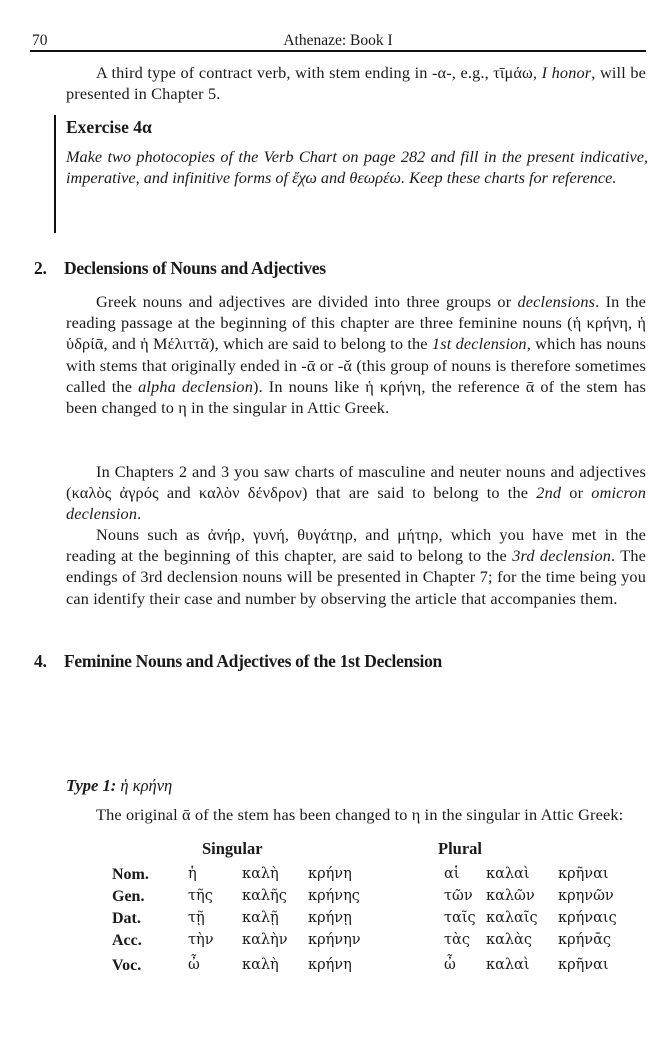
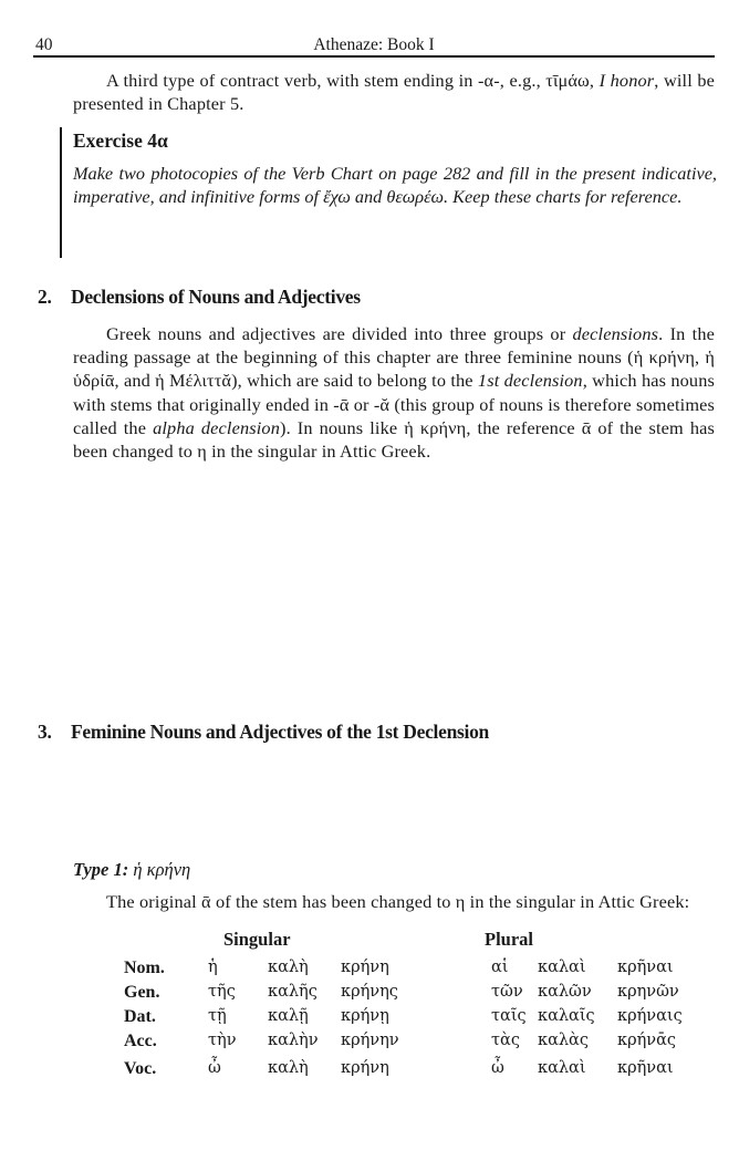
- 70
+ 40
  Athenaze: Book I
  A third type of contract verb, with stem ending in -α-, e.g., τῑμάω, I honor, will be presented in Chapter 5.
  Exercise 4α
  Make two photocopies of the Verb Chart on page 282 and fill in the present indicative, imperative, and infinitive forms of ἔχω and θεωρέω. Keep these charts for reference.
  2.
  Declensions of Nouns and Adjectives
  Greek nouns and adjectives are divided into three groups or declensions. In the reading passage at the beginning of this chapter are three feminine nouns (ἡ κρήνη, ἡ ὑδρίᾱ, and ἡ Μέλιττᾰ), which are said to belong to the 1st declension, which has nouns with stems that originally ended in -ᾱ or -ᾰ (this group of nouns is therefore sometimes called the alpha declension). In nouns like ἡ κρήνη, the reference ᾱ of the stem has been changed to η in the singular in Attic Greek.
- In Chapters 2 and 3 you saw charts of masculine and neuter nouns and adjectives (καλὸς ἀγρός and καλὸν δένδρον) that are said to belong to the 2nd or omicron declension.
- Nouns such as ἀνήρ, γυνή, θυγάτηρ, and μήτηρ, which you have met in the reading at the beginning of this chapter, are said to belong to the 3rd declension. The endings of 3rd declension nouns will be presented in Chapter 7; for the time being you can identify their case and number by observing the article that accompanies them.
- 4.
+ 3.
  Feminine Nouns and Adjectives of the 1st Declension
  Type 1: ἡ κρήνη
  The original ᾱ of the stem has been changed to η in the singular in Attic Greek:
  Singular
  Plural
  Nom.
  ἡ
  καλὴ
  κρήνη
  αἱ
  καλαὶ
  κρῆναι
  Gen.
  τῆς
  καλῆς
  κρήνης
  τῶν
  καλῶν
  κρηνῶν
  Dat.
  τῇ
  καλῇ
  κρήνῃ
  ταῖς
  καλαῖς
  κρήναις
  Acc.
  τὴν
  καλὴν
  κρήνην
  τὰς
  καλὰς
  κρήνᾱς
  Voc.
  ὦ
  καλὴ
  κρήνη
  ὦ
  καλαὶ
  κρῆναι
